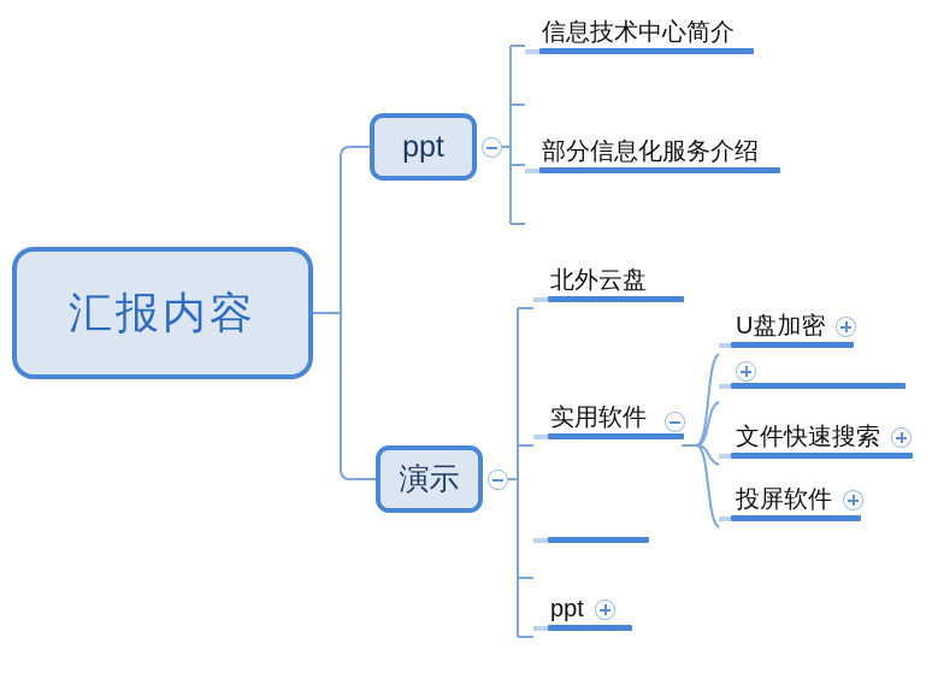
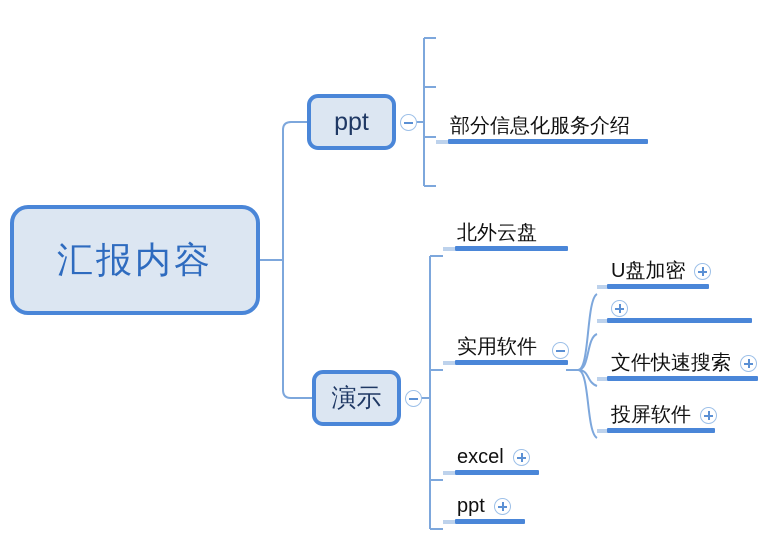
  汇报内容
  ppt
- 信息技术中心简介
  部分信息化服务介绍
  演示
  北外云盘
  实用软件
+ excel
  ppt
  U盘加密
  文件快速搜索
  投屏软件
